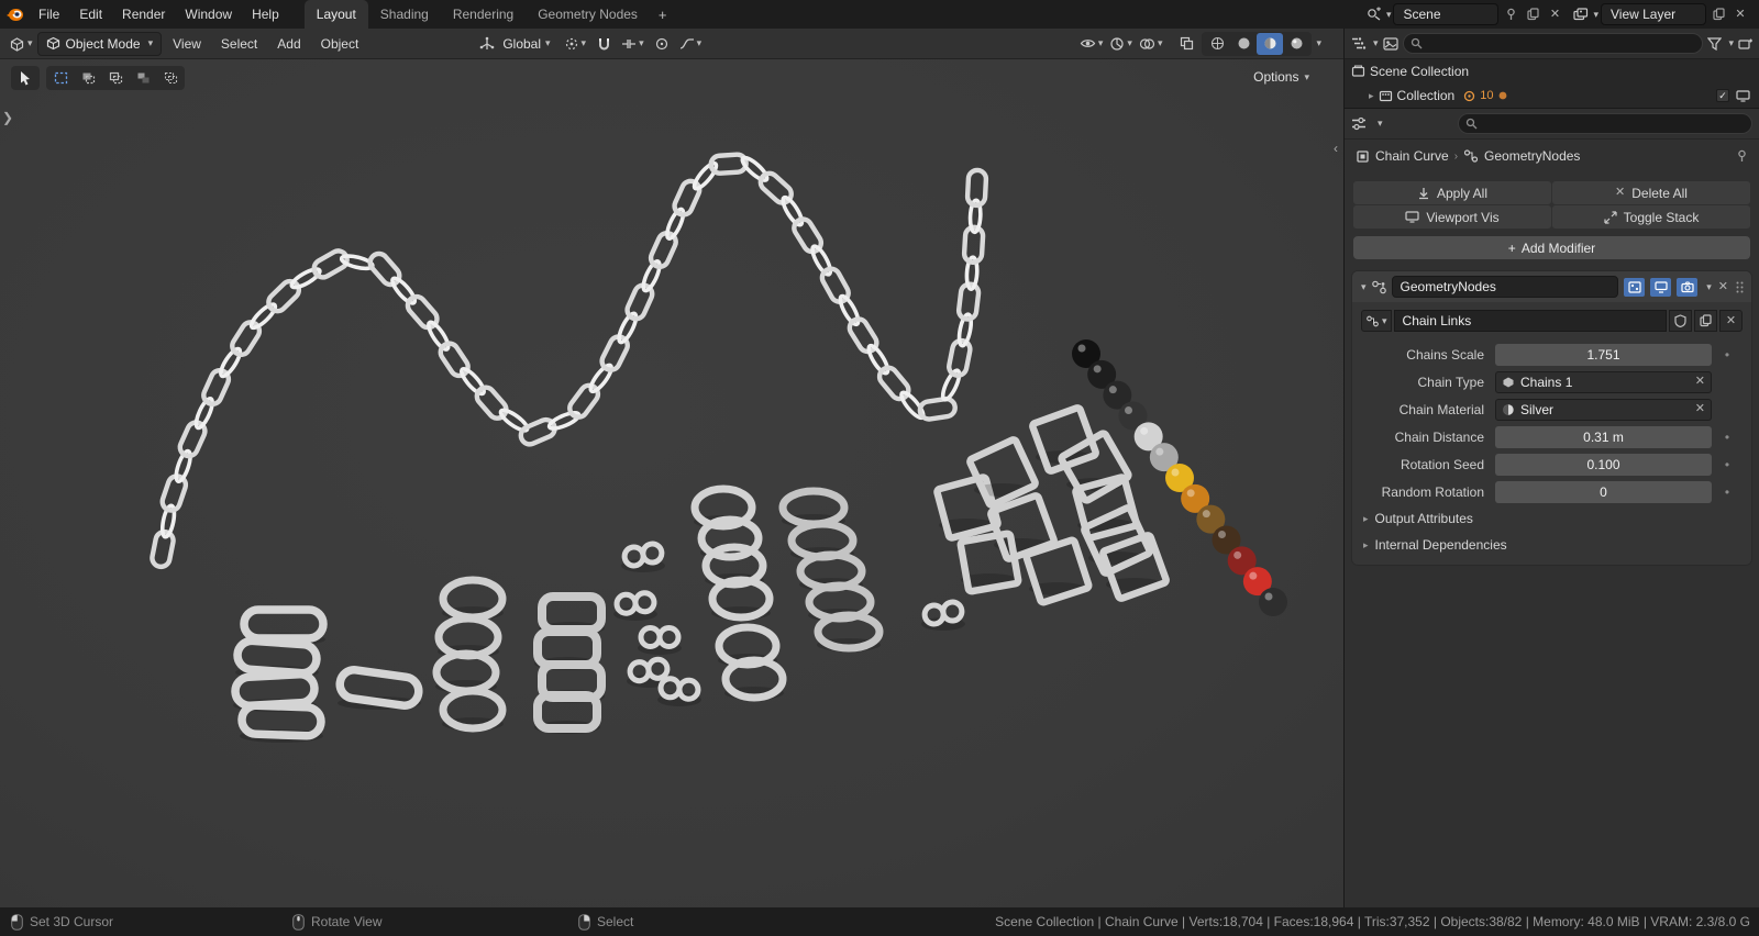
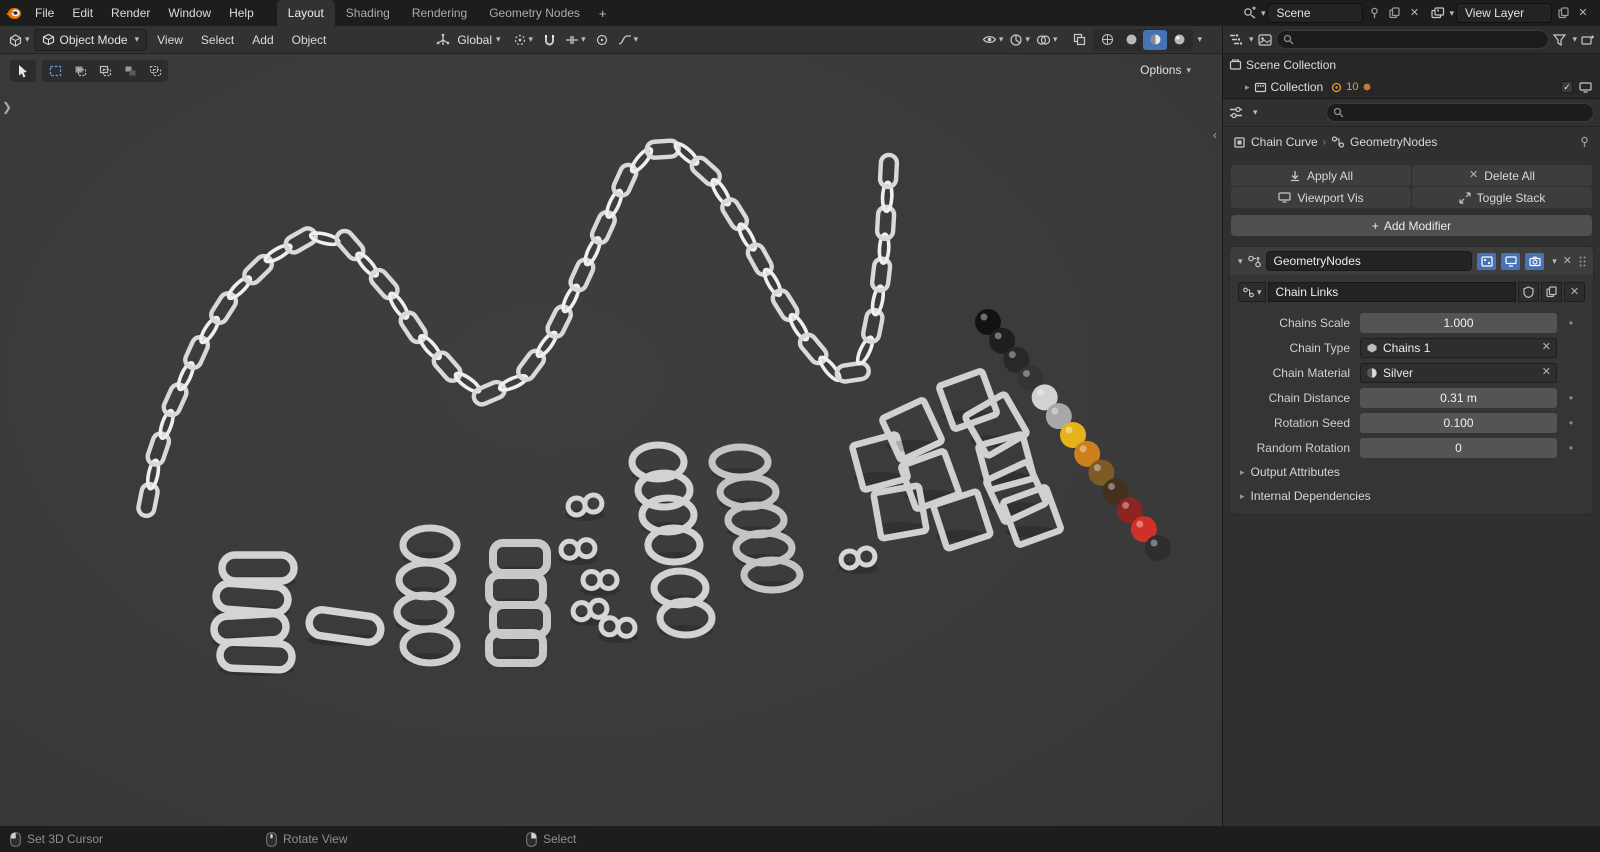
  File
  Edit
  Render
  Window
  Help
  Layout
  Shading
  Rendering
  Geometry Nodes
  +
  ▾
  Scene
  ✕
  ▾
  View Layer
  ✕
  ▾
  Object Mode
  ▾
  View
  Select
  Add
  Object
  Global
  ▾
  ▾
  ▾
  ▾
  ▾
  ▾
  ▾
  ▾
  Options
  ▾
  ❯
  ‹
  ▾
  ▾
  Scene Collection
  ▸
  Collection
  10
  ✓
  ▾
  Chain Curve
  ›
  GeometryNodes
  Apply All
  ✕
  Delete All
  Viewport Vis
  Toggle Stack
  +
  Add Modifier
  ▾
  GeometryNodes
  ▾
  ✕
  ▾
  Chain Links
  ✕
  Chains Scale
- 1.751
+ 1.000
  •
  Chain Type
  Chains 1
  ✕
  Chain Material
  Silver
  ✕
  Chain Distance
  0.31 m
  •
  Rotation Seed
  0.100
  •
  Random Rotation
  0
  •
  ▸
  Output Attributes
  ▸
  Internal Dependencies
  Set 3D Cursor
  Rotate View
  Select
- Scene Collection | Chain Curve | Verts:18,704 | Faces:18,964 | Tris:37,352 | Objects:38/82 | Memory: 48.0 MiB | VRAM: 2.3/8.0 G
